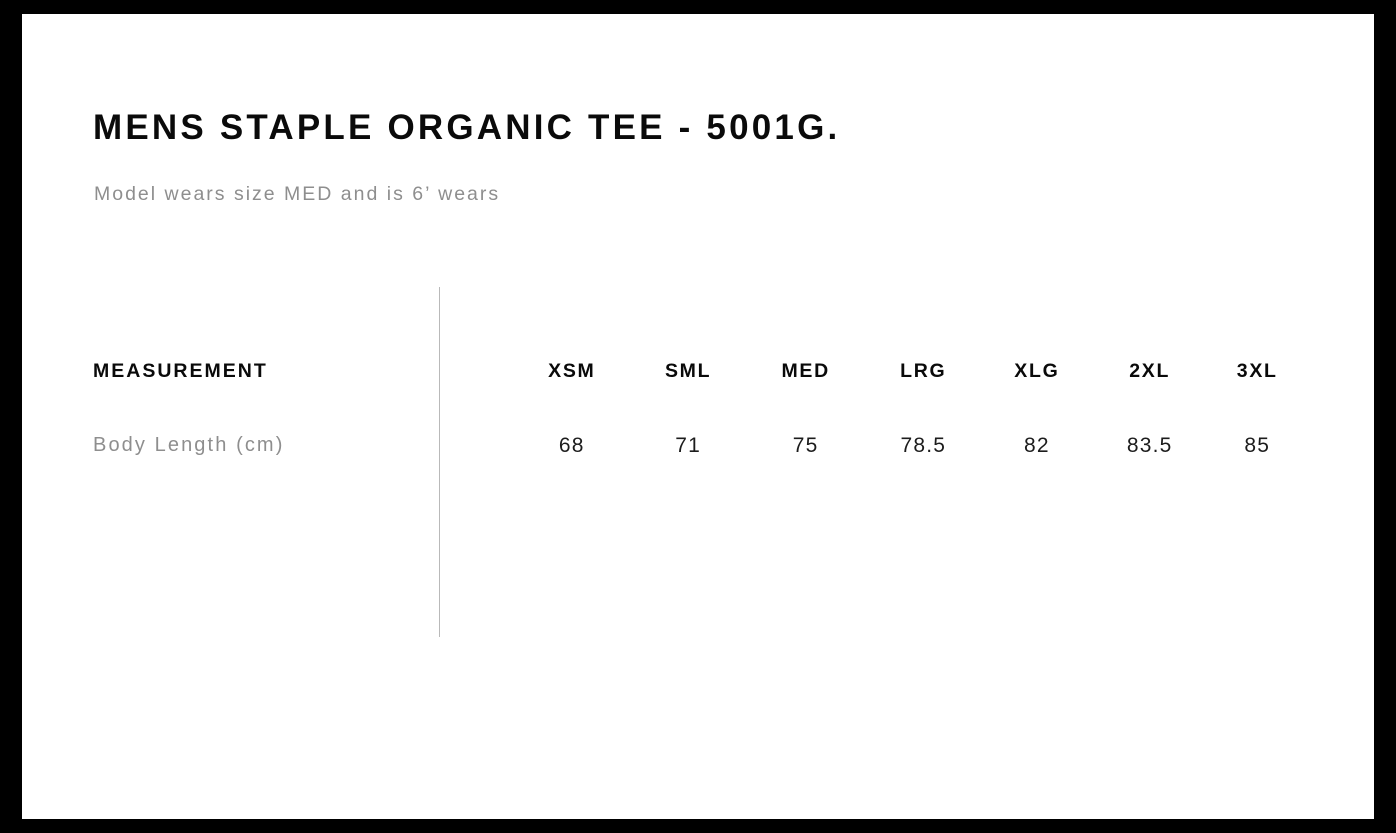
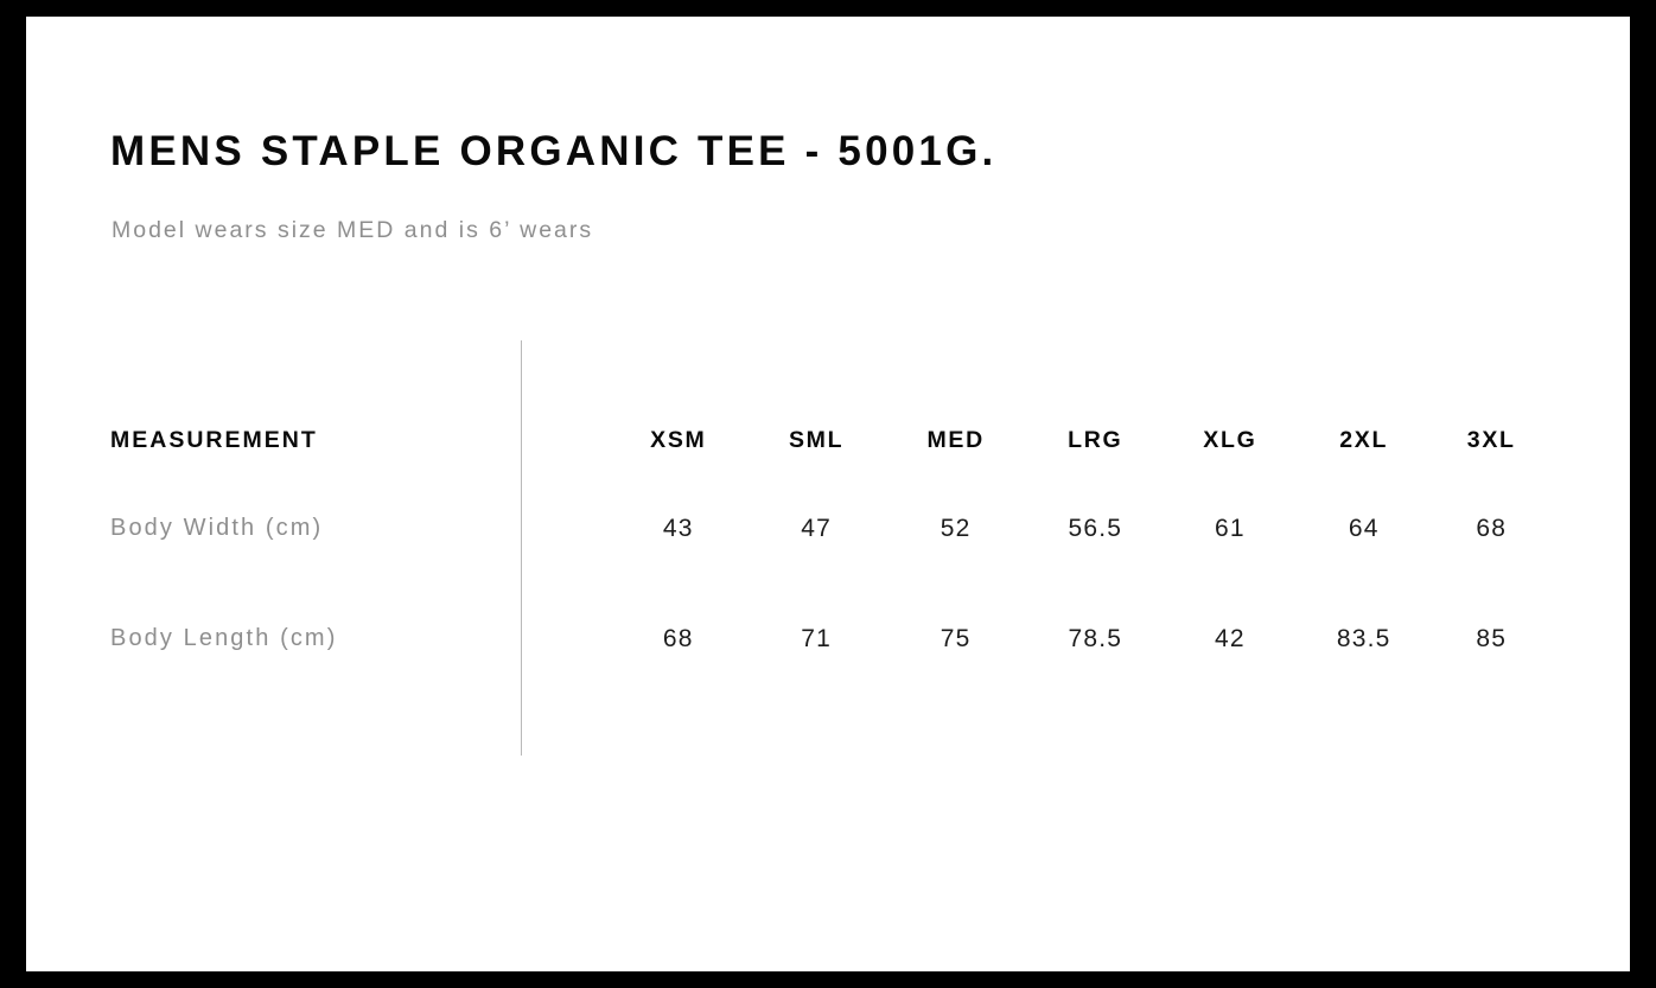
  MENS STAPLE ORGANIC TEE - 5001G.
  Model wears size MED and is 6’ wears
  MEASUREMENT	XSM	SML	MED	LRG	XLG	2XL	3XL
+ Body Width (cm)	43	47	52	56.5	61	64	68
- Body Length (cm)	68	71	75	78.5	82	83.5	85
+ Body Length (cm)	68	71	75	78.5	42	83.5	85
